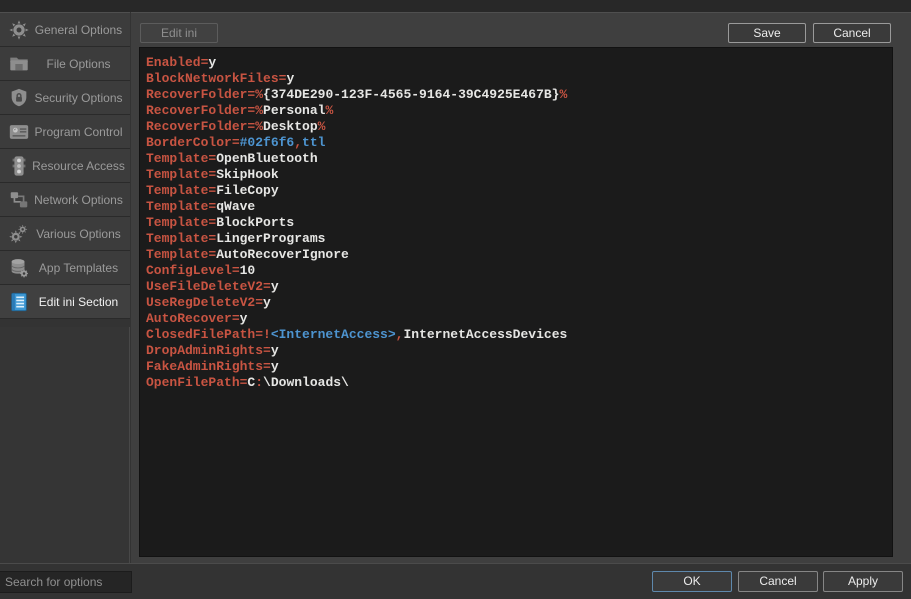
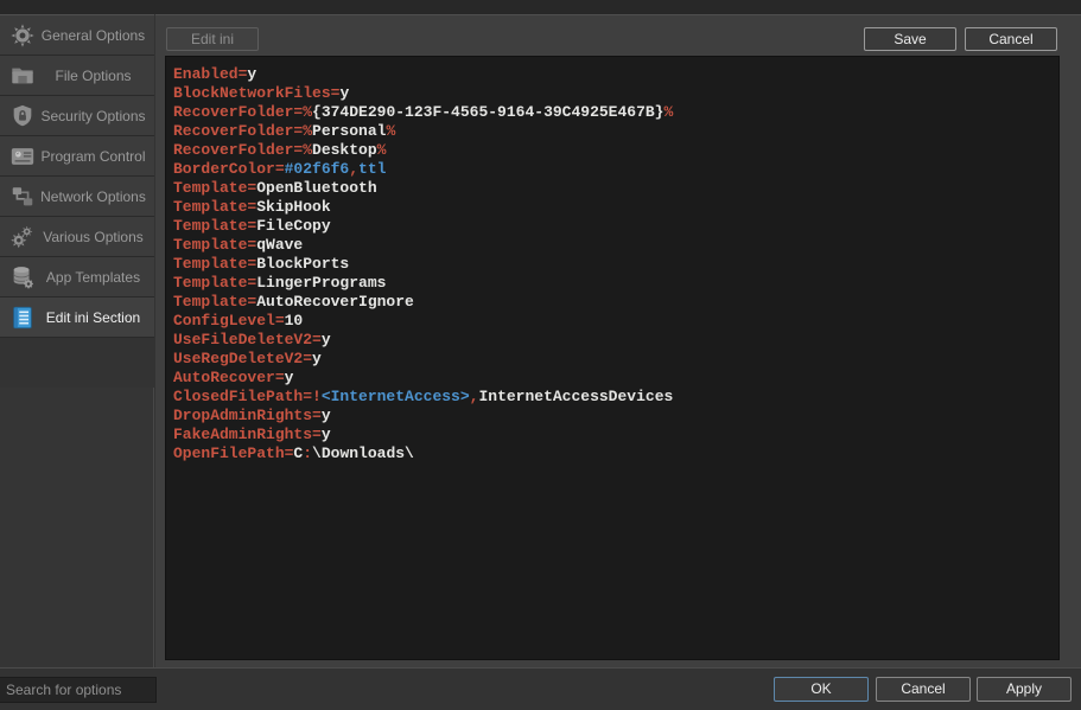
  General Options
  File Options
  Security Options
  Program Control
- Resource Access
  Network Options
  Various Options
  App Templates
  Edit ini Section
  Edit ini
  Save
  Cancel
  Enabled=y
  BlockNetworkFiles=y
  RecoverFolder=%{374DE290-123F-4565-9164-39C4925E467B}%
  RecoverFolder=%Personal%
  RecoverFolder=%Desktop%
  BorderColor=#02f6f6,ttl
  Template=OpenBluetooth
  Template=SkipHook
  Template=FileCopy
  Template=qWave
  Template=BlockPorts
  Template=LingerPrograms
  Template=AutoRecoverIgnore
  ConfigLevel=10
  UseFileDeleteV2=y
  UseRegDeleteV2=y
  AutoRecover=y
  ClosedFilePath=!<InternetAccess>,InternetAccessDevices
  DropAdminRights=y
  FakeAdminRights=y
  OpenFilePath=C:\Downloads\
  Search for options
  OK
  Cancel
  Apply
